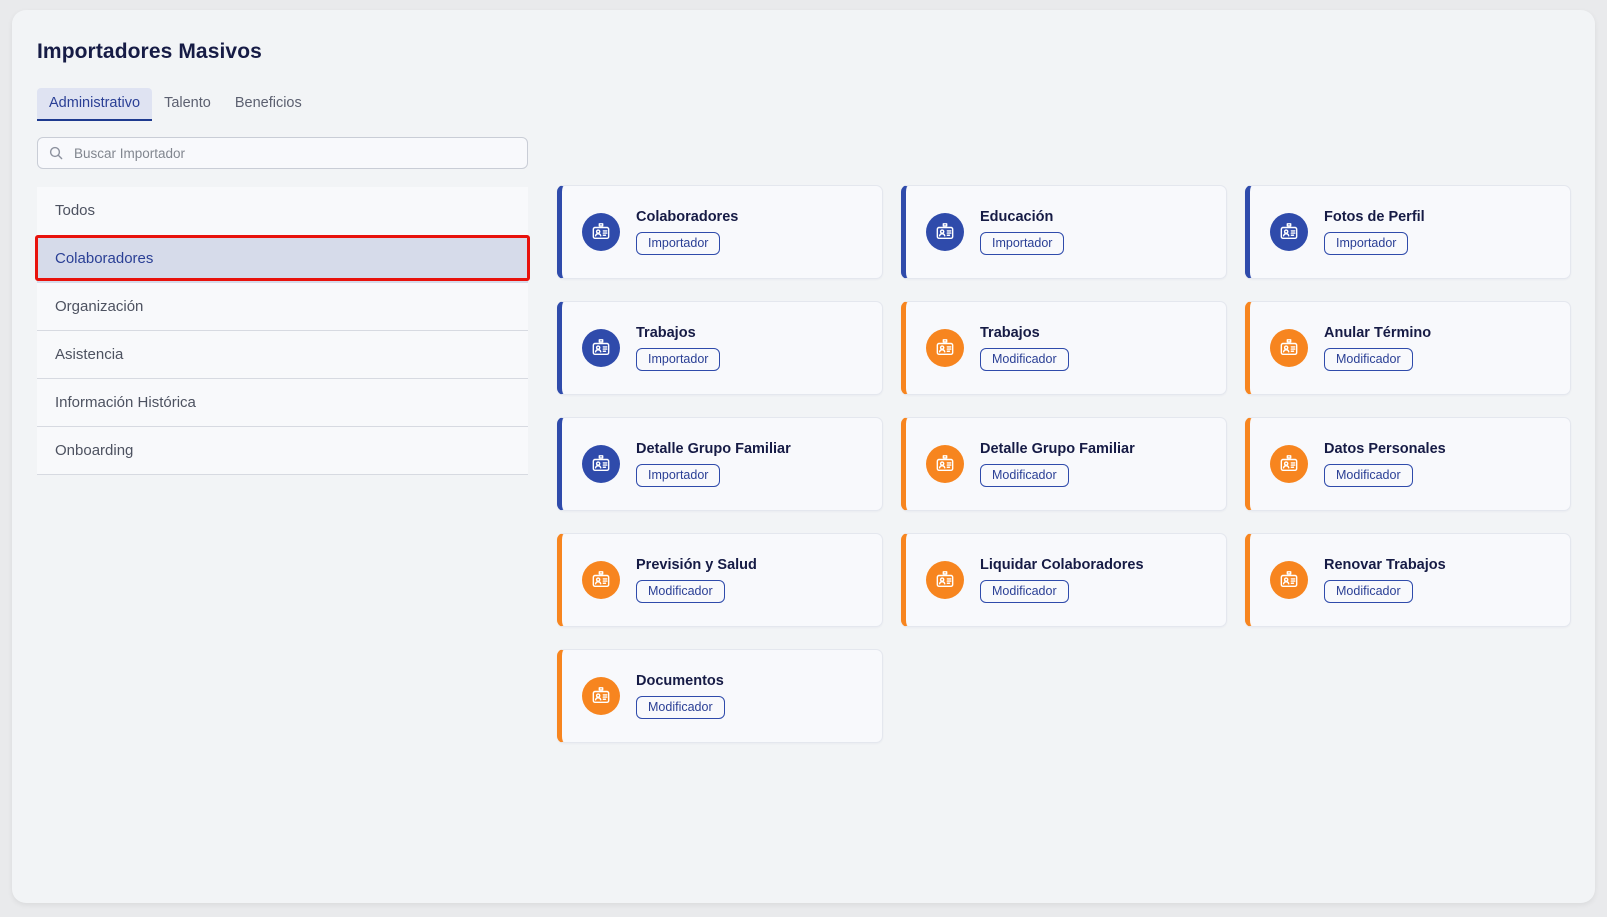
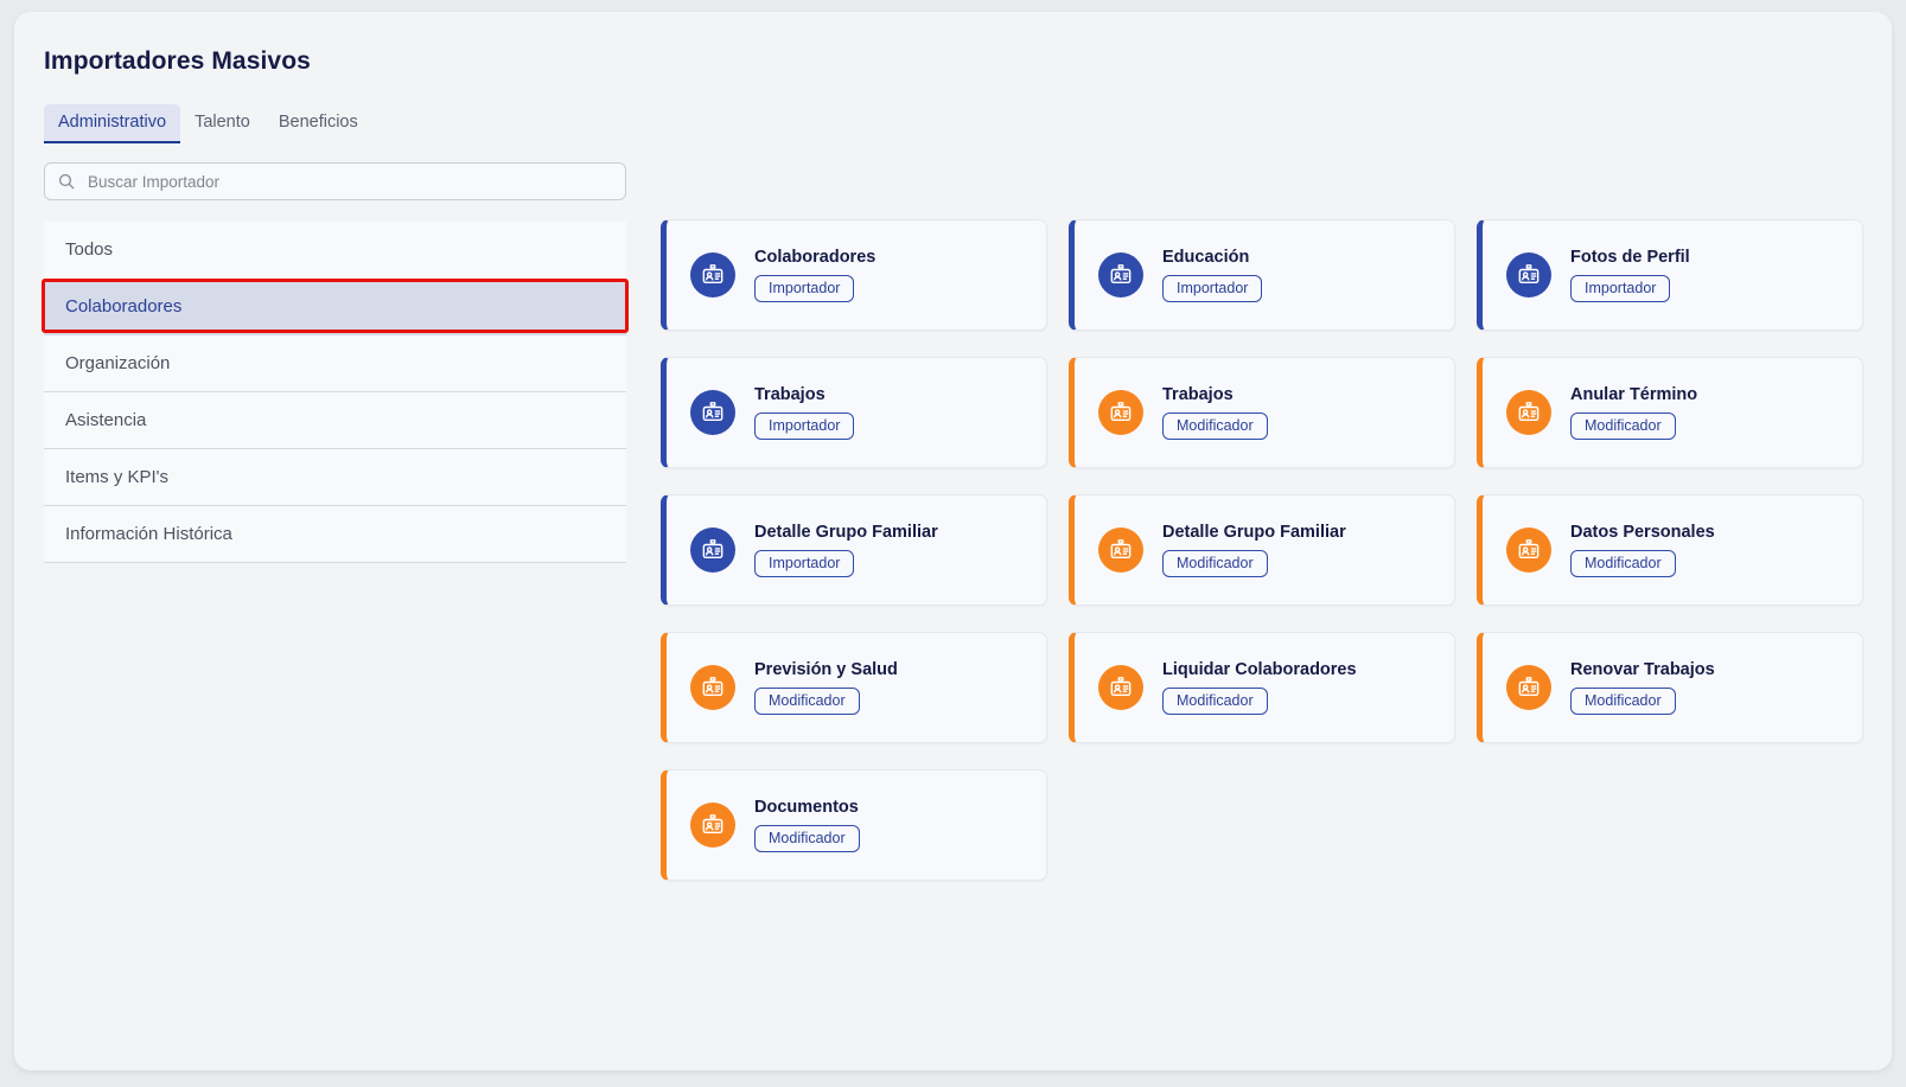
  Importadores Masivos
  Administrativo
  Talento
  Beneficios
  Buscar Importador
  Todos
  Colaboradores
  Organización
  Asistencia
+ Items y KPI's
  Información Histórica
- Onboarding
  Colaboradores
  Importador
  Educación
  Importador
  Fotos de Perfil
  Importador
  Trabajos
  Importador
  Trabajos
  Modificador
  Anular Término
  Modificador
  Detalle Grupo Familiar
  Importador
  Detalle Grupo Familiar
  Modificador
  Datos Personales
  Modificador
  Previsión y Salud
  Modificador
  Liquidar Colaboradores
  Modificador
  Renovar Trabajos
  Modificador
  Documentos
  Modificador
